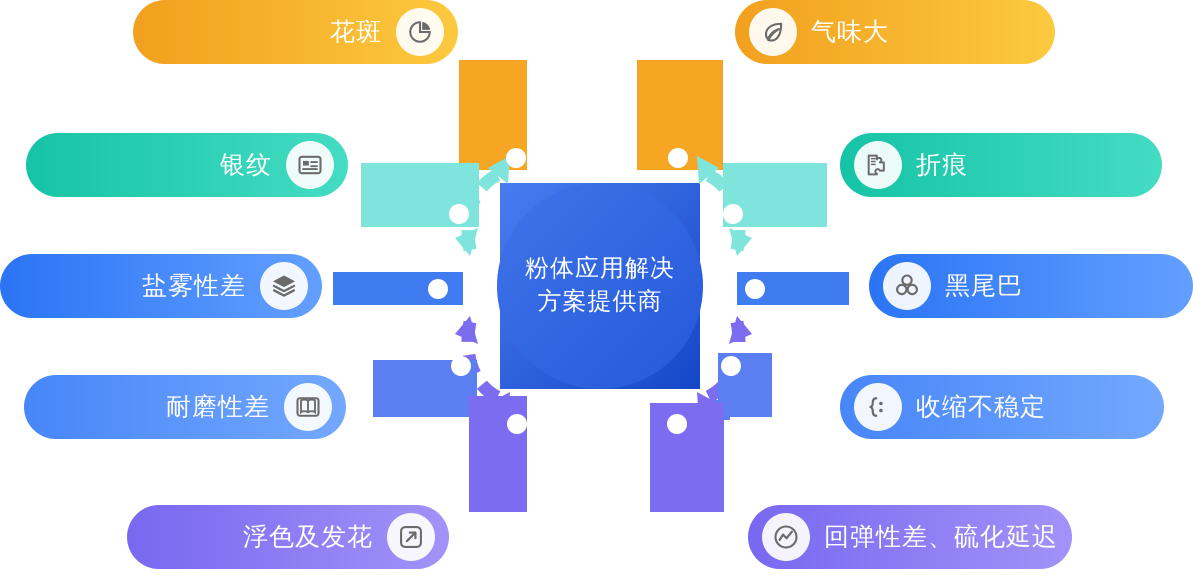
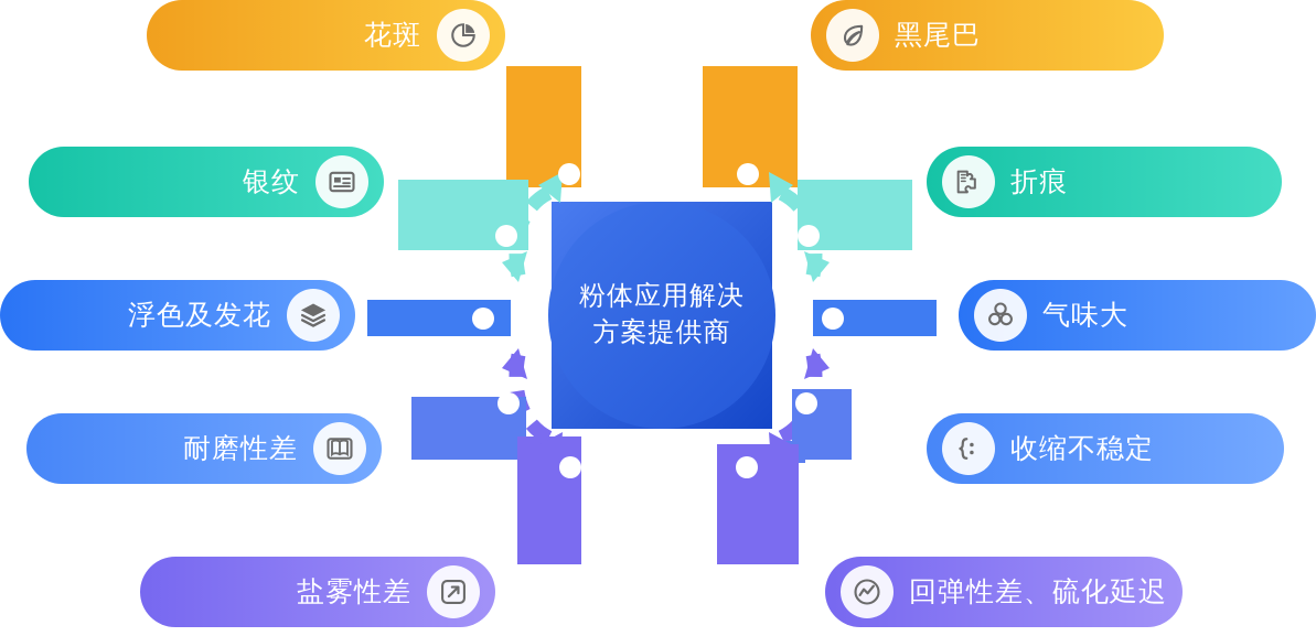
  粉体应用解决
  方案提供商
  花斑
  银纹
- 盐雾性差
+ 浮色及发花
  耐磨性差
- 浮色及发花
+ 盐雾性差
- 气味大
+ 黑尾巴
  折痕
- 黑尾巴
+ 气味大
  收缩不稳定
  回弹性差、硫化延迟
